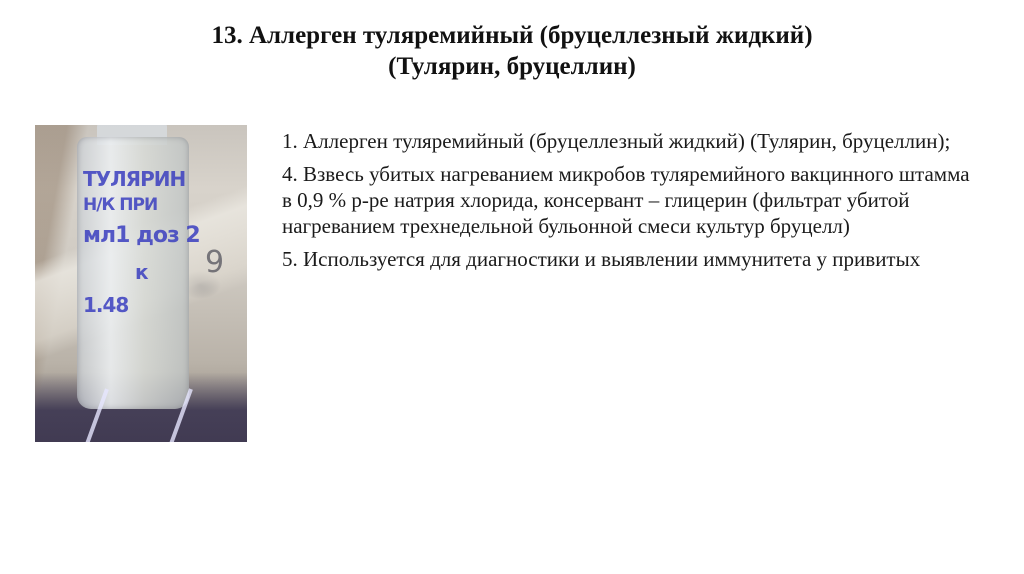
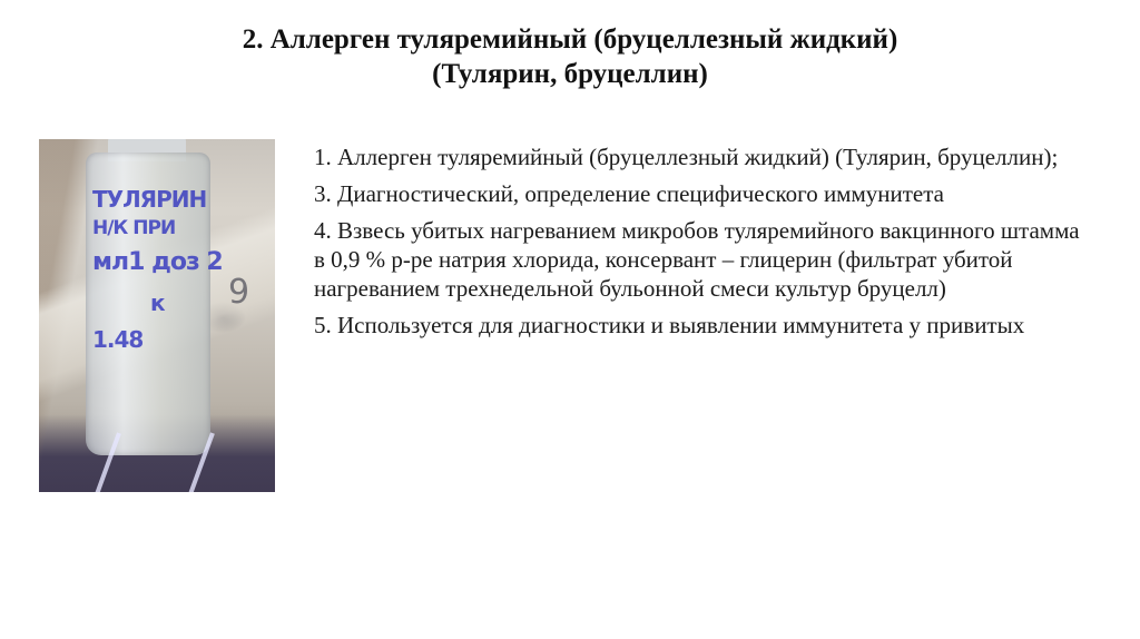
- 13. Аллерген туляремийный (бруцеллезный жидкий)
+ 2. Аллерген туляремийный (бруцеллезный жидкий)
  (Тулярин, бруцеллин)
  9
  ТУЛЯРИН
  Н/К ПРИ
  мл1 доз 2
  к
  1.48
  1. Аллерген туляремийный (бруцеллезный жидкий) (Тулярин, бруцеллин);
+ 3. Диагностический, определение специфического иммунитета
  4. Взвесь убитых нагреванием микробов туляремийного вакцинного штамма в 0,9 % р-ре натрия хлорида, консервант – глицерин (фильтрат убитой нагреванием трехнедельной бульонной смеси культур бруцелл)
  5. Используется для диагностики и выявлении иммунитета у привитых
